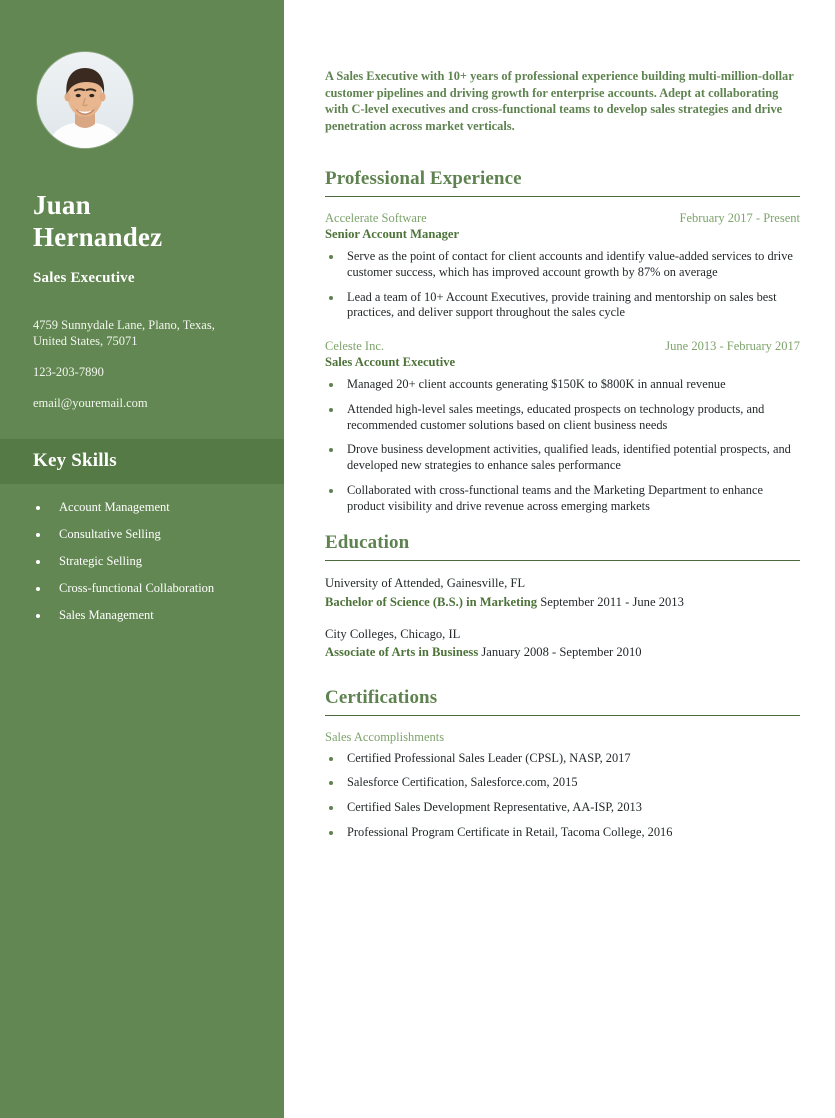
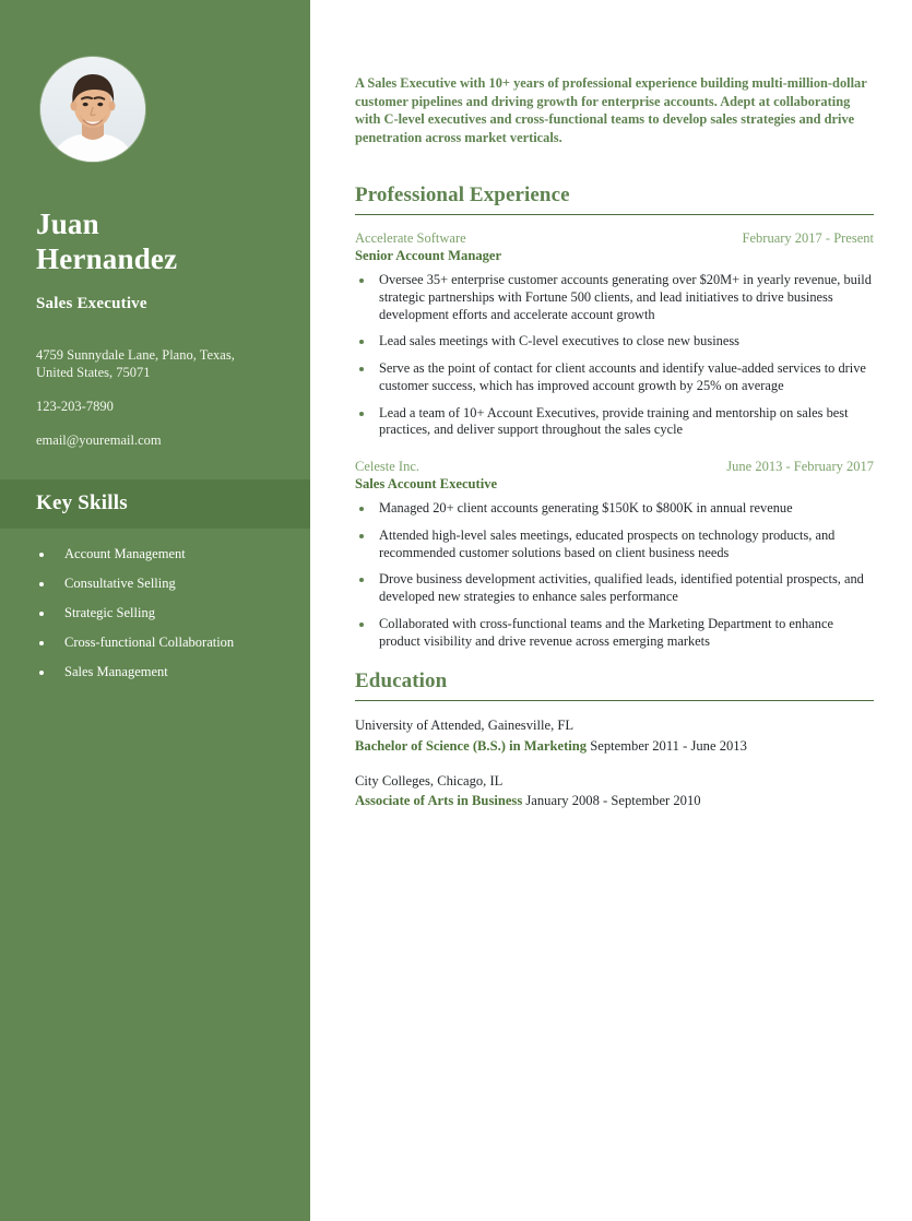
  Juan
  Hernandez
  Sales Executive
  4759 Sunnydale Lane, Plano, Texas,
  United States, 75071
  123-203-7890
  email@youremail.com
  Key Skills
  Account Management
  Consultative Selling
  Strategic Selling
  Cross-functional Collaboration
  Sales Management
  A Sales Executive with 10+ years of professional experience building multi-million-dollar customer pipelines and driving growth for enterprise accounts. Adept at collaborating with C-level executives and cross-functional teams to develop sales strategies and drive penetration across market verticals.
  Professional Experience
  Accelerate Software
  February 2017 - Present
  Senior Account Manager
+ Oversee 35+ enterprise customer accounts generating over $20M+ in yearly revenue, build strategic partnerships with Fortune 500 clients, and lead initiatives to drive business development efforts and accelerate account growth
+ Lead sales meetings with C-level executives to close new business
- Serve as the point of contact for client accounts and identify value-added services to drive customer success, which has improved account growth by 87% on average
+ Serve as the point of contact for client accounts and identify value-added services to drive customer success, which has improved account growth by 25% on average
  Lead a team of 10+ Account Executives, provide training and mentorship on sales best practices, and deliver support throughout the sales cycle
  Celeste Inc.
  June 2013 - February 2017
  Sales Account Executive
  Managed 20+ client accounts generating $150K to $800K in annual revenue
  Attended high-level sales meetings, educated prospects on technology products, and recommended customer solutions based on client business needs
  Drove business development activities, qualified leads, identified potential prospects, and developed new strategies to enhance sales performance
  Collaborated with cross-functional teams and the Marketing Department to enhance product visibility and drive revenue across emerging markets
  Education
  University of Attended, Gainesville, FL
  Bachelor of Science (B.S.) in Marketing September 2011 - June 2013
  City Colleges, Chicago, IL
  Associate of Arts in Business January 2008 - September 2010
- Certifications
- Sales Accomplishments
- Certified Professional Sales Leader (CPSL), NASP, 2017
- Salesforce Certification, Salesforce.com, 2015
- Certified Sales Development Representative, AA-ISP, 2013
- Professional Program Certificate in Retail, Tacoma College, 2016
